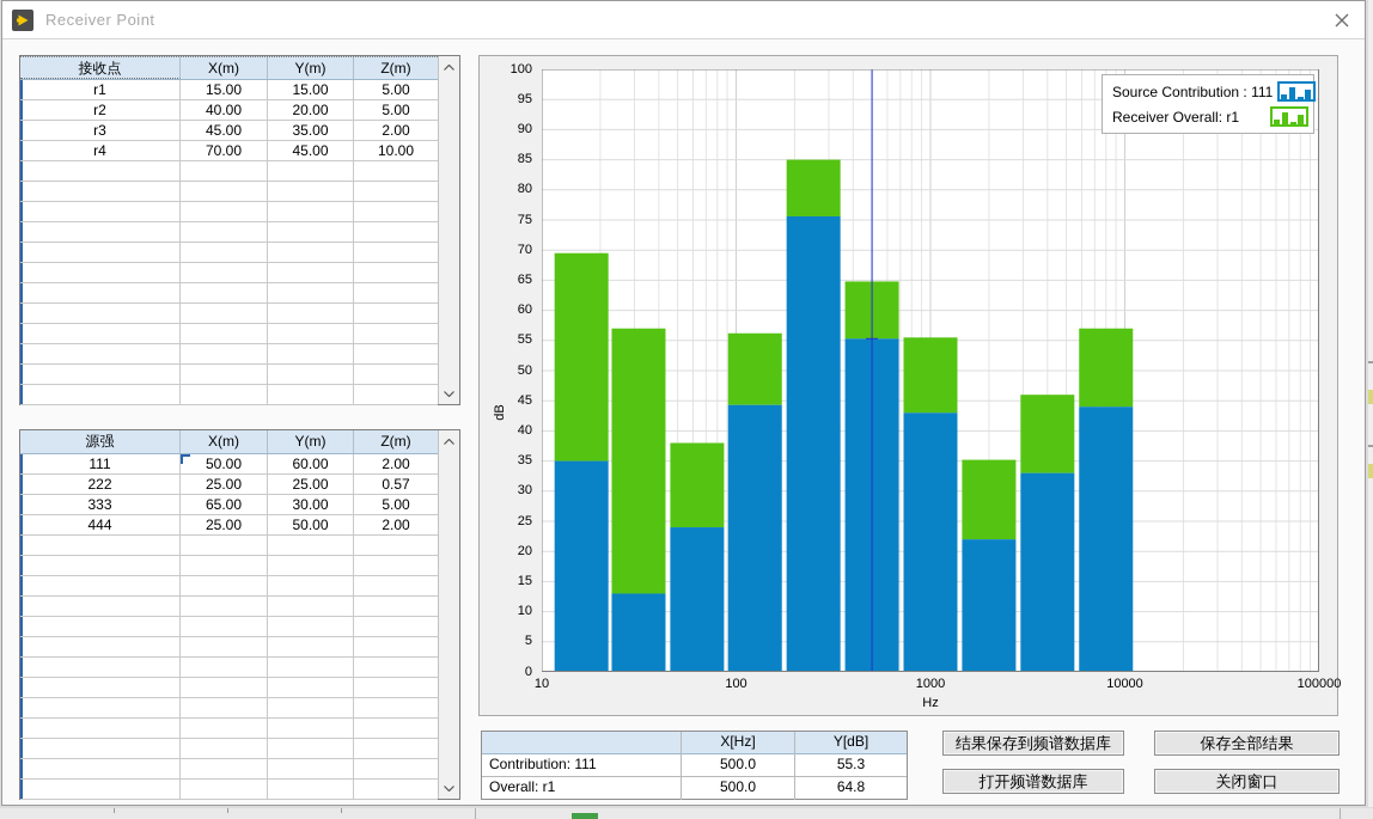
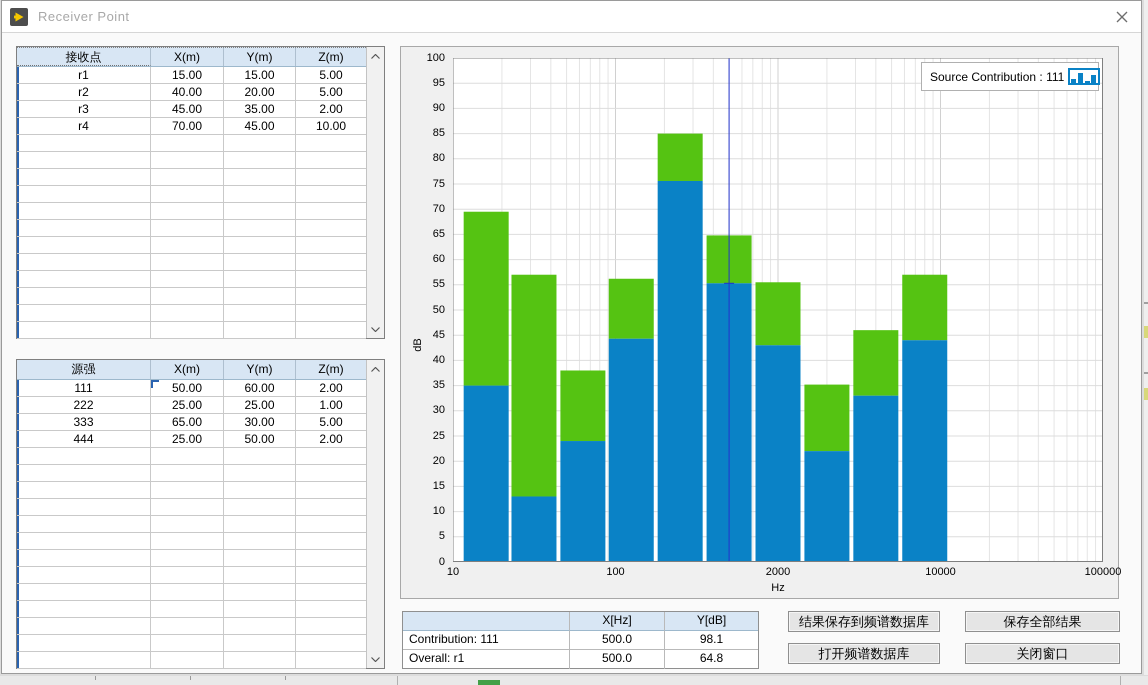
  Receiver Point
  接收点
  X(m)
  Y(m)
  Z(m)
  r1
  15.00
  15.00
  5.00
  r2
  40.00
  20.00
  5.00
  r3
  45.00
  35.00
  2.00
  r4
  70.00
  45.00
  10.00
  源强
  X(m)
  Y(m)
  Z(m)
  111
  50.00
  60.00
  2.00
  222
  25.00
  25.00
- 0.57
+ 1.00
  333
  65.00
  30.00
  5.00
  444
  25.00
  50.00
  2.00
  0
  5
  10
  15
  20
  25
  30
  35
  40
  45
  50
  55
  60
  65
  70
  75
  80
  85
  90
  95
  100
  10
  100
- 1000
+ 2000
  10000
  100000
  Hz
  Source Contribution : 111
- Receiver Overall: r1
  X[Hz]
  Y[dB]
  Contribution: 111
  500.0
- 55.3
+ 98.1
  Overall: r1
  500.0
  64.8
  结果保存到频谱数据库
  保存全部结果
  打开频谱数据库
  关闭窗口
